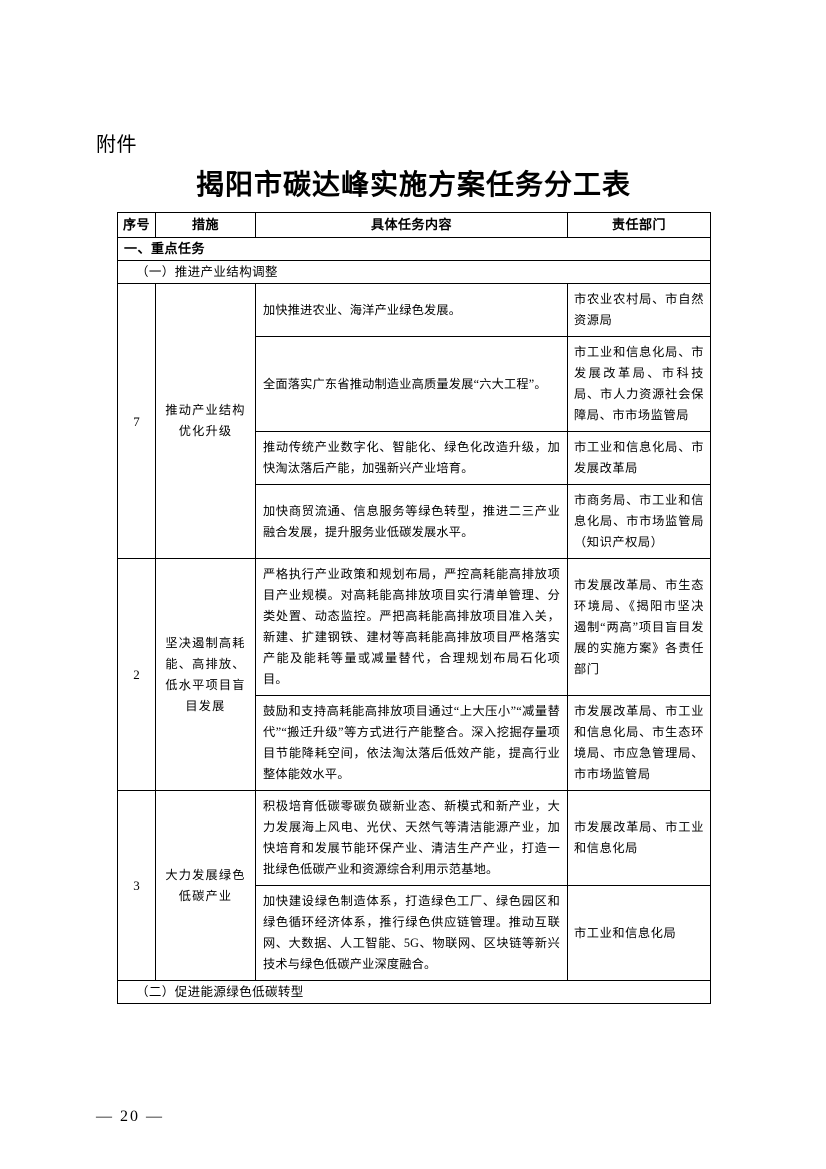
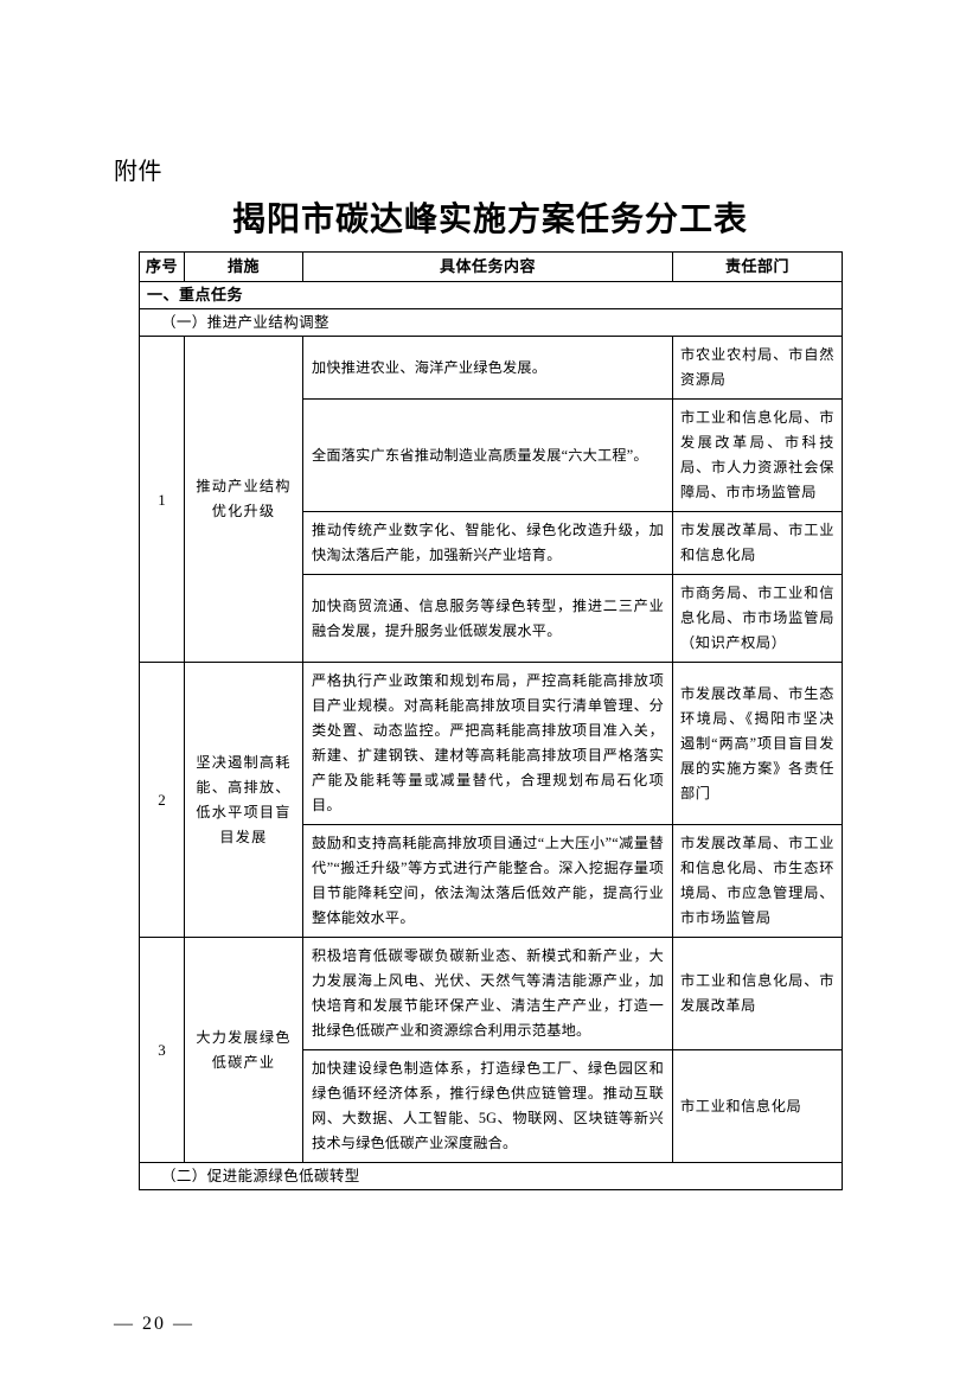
  附件
  揭阳市碳达峰实施方案任务分工表
  序号	措施	具体任务内容	责任部门
  一、重点任务
  （一）推进产业结构调整
- 7	推动产业结构优化升级	加快推进农业、海洋产业绿色发展。	市农业农村局、市自然资源局
+ 1	推动产业结构优化升级	加快推进农业、海洋产业绿色发展。	市农业农村局、市自然资源局
  全面落实广东省推动制造业高质量发展“六大工程”。	市工业和信息化局、市发展改革局、市科技局、市人力资源社会保障局、市市场监管局
- 推动传统产业数字化、智能化、绿色化改造升级，加快淘汰落后产能，加强新兴产业培育。	市工业和信息化局、市发展改革局
+ 推动传统产业数字化、智能化、绿色化改造升级，加快淘汰落后产能，加强新兴产业培育。	市发展改革局、市工业和信息化局
  加快商贸流通、信息服务等绿色转型，推进二三产业融合发展，提升服务业低碳发展水平。	市商务局、市工业和信息化局、市市场监管局（知识产权局）
  2	坚决遏制高耗能、高排放、低水平项目盲目发展	严格执行产业政策和规划布局，严控高耗能高排放项目产业规模。对高耗能高排放项目实行清单管理、分类处置、动态监控。严把高耗能高排放项目准入关，新建、扩建钢铁、建材等高耗能高排放项目严格落实产能及能耗等量或减量替代，合理规划布局石化项目。	市发展改革局、市生态环境局、《揭阳市坚决遏制“两高”项目盲目发展的实施方案》各责任部门
  鼓励和支持高耗能高排放项目通过“上大压小”“减量替代”“搬迁升级”等方式进行产能整合。深入挖掘存量项目节能降耗空间，依法淘汰落后低效产能，提高行业整体能效水平。	市发展改革局、市工业和信息化局、市生态环境局、市应急管理局、市市场监管局
- 3	大力发展绿色低碳产业	积极培育低碳零碳负碳新业态、新模式和新产业，大力发展海上风电、光伏、天然气等清洁能源产业，加快培育和发展节能环保产业、清洁生产产业，打造一批绿色低碳产业和资源综合利用示范基地。	市发展改革局、市工业和信息化局
+ 3	大力发展绿色低碳产业	积极培育低碳零碳负碳新业态、新模式和新产业，大力发展海上风电、光伏、天然气等清洁能源产业，加快培育和发展节能环保产业、清洁生产产业，打造一批绿色低碳产业和资源综合利用示范基地。	市工业和信息化局、市发展改革局
  加快建设绿色制造体系，打造绿色工厂、绿色园区和绿色循环经济体系，推行绿色供应链管理。推动互联网、大数据、人工智能、5G、物联网、区块链等新兴技术与绿色低碳产业深度融合。	市工业和信息化局
  （二）促进能源绿色低碳转型
  — 20 —
